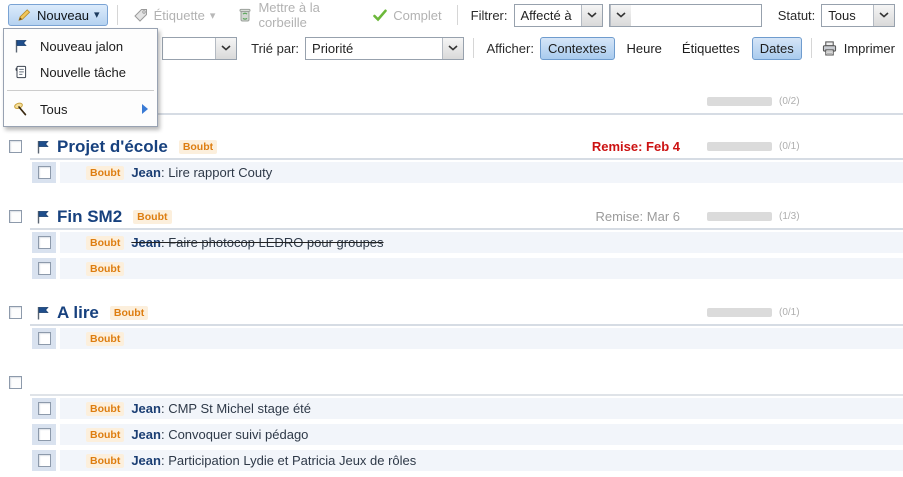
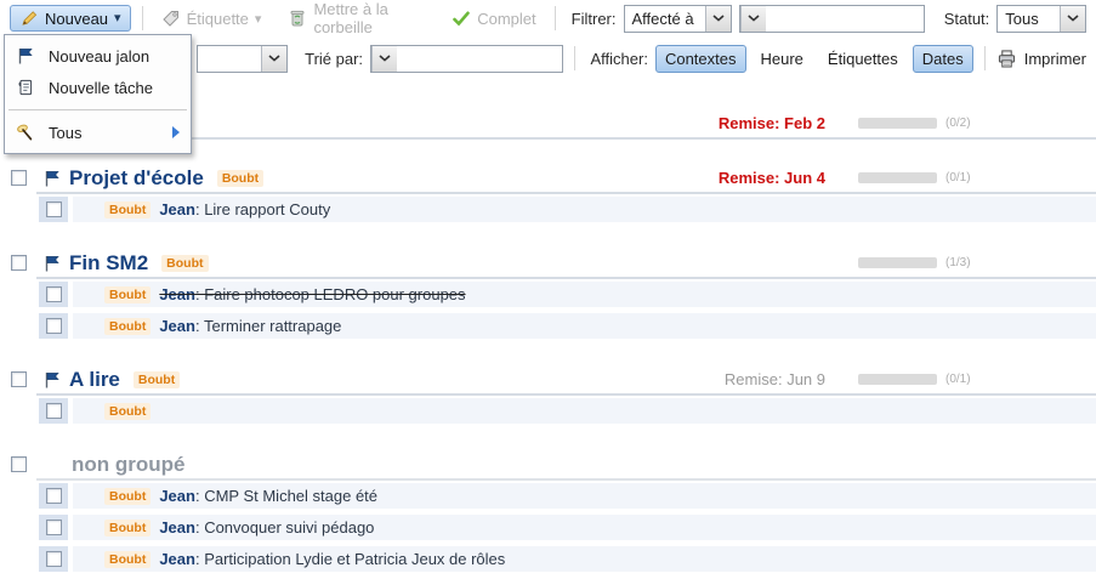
  Nouveau
  ▾
  Étiquette
  ▾
  Mettre à la corbeille
  Complet
  Filtrer:
  Affecté à
  Statut:
  Tous
  Trié par:
- Priorité
  Afficher:
  Contextes
  Heure
  Étiquettes
  Dates
  Imprimer
  Nouveau jalon
  Nouvelle tâche
  Tous
+ Remise: Feb 2
  (0/2)
  Projet d'école
  Boubt
- Remise: Feb 4
+ Remise: Jun 4
  (0/1)
  Boubt
  Jean: Lire rapport Couty
  Fin SM2
  Boubt
- Remise: Mar 6
  (1/3)
  Boubt
  Jean: Faire photocop LEDRO pour groupes
  Boubt
+ Jean: Terminer rattrapage
  A lire
  Boubt
+ Remise: Jun 9
  (0/1)
  Boubt
+ non groupé
  Boubt
  Jean: CMP St Michel stage été
  Boubt
  Jean: Convoquer suivi pédago
  Boubt
  Jean: Participation Lydie et Patricia Jeux de rôles
